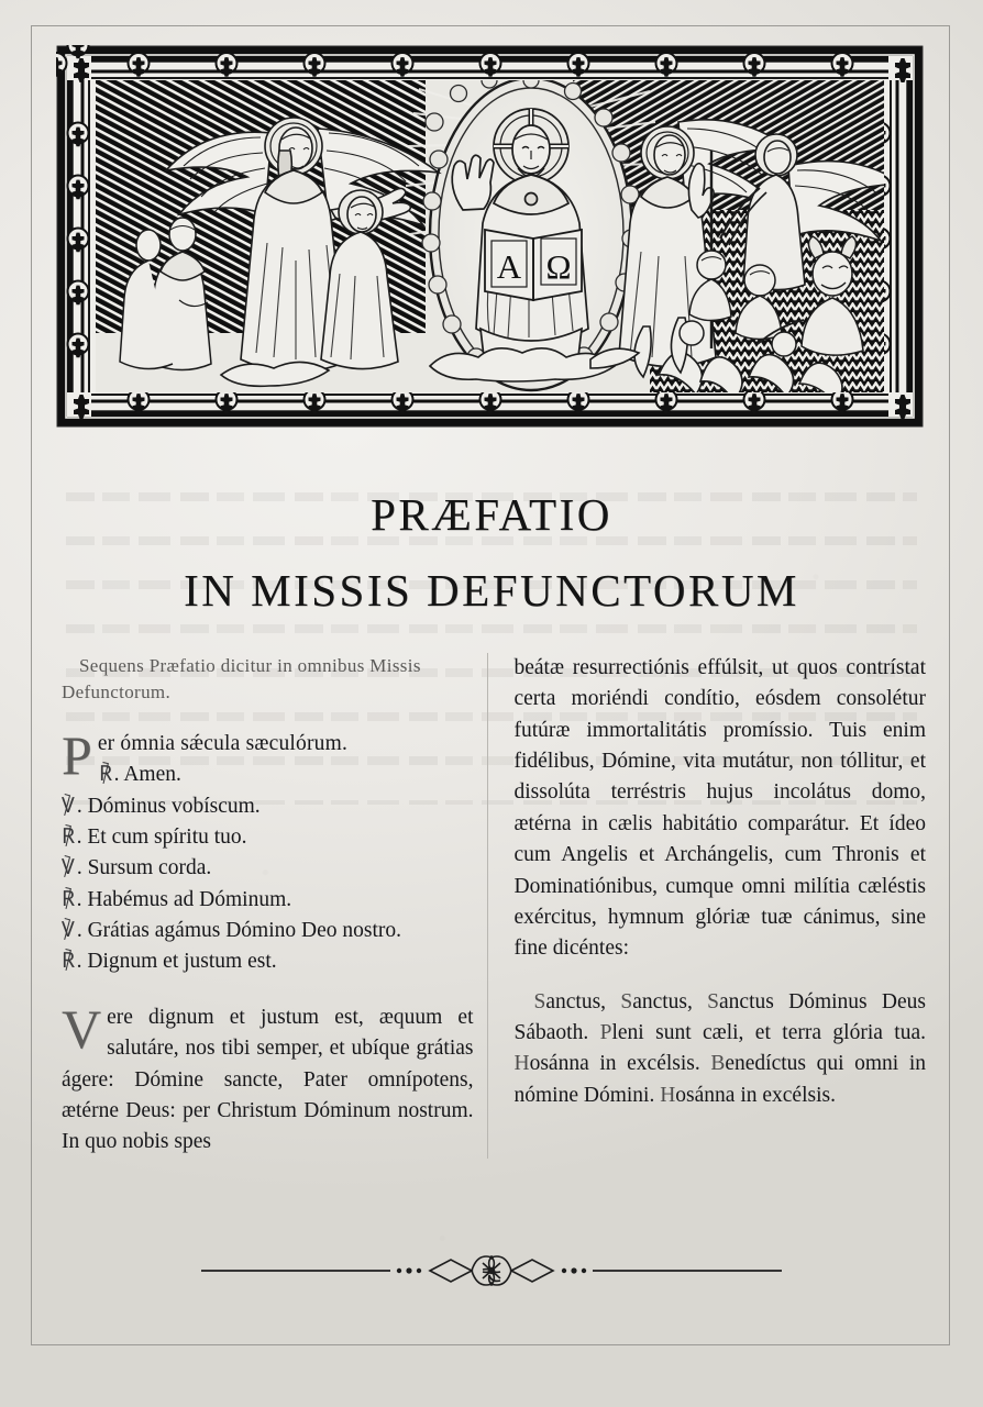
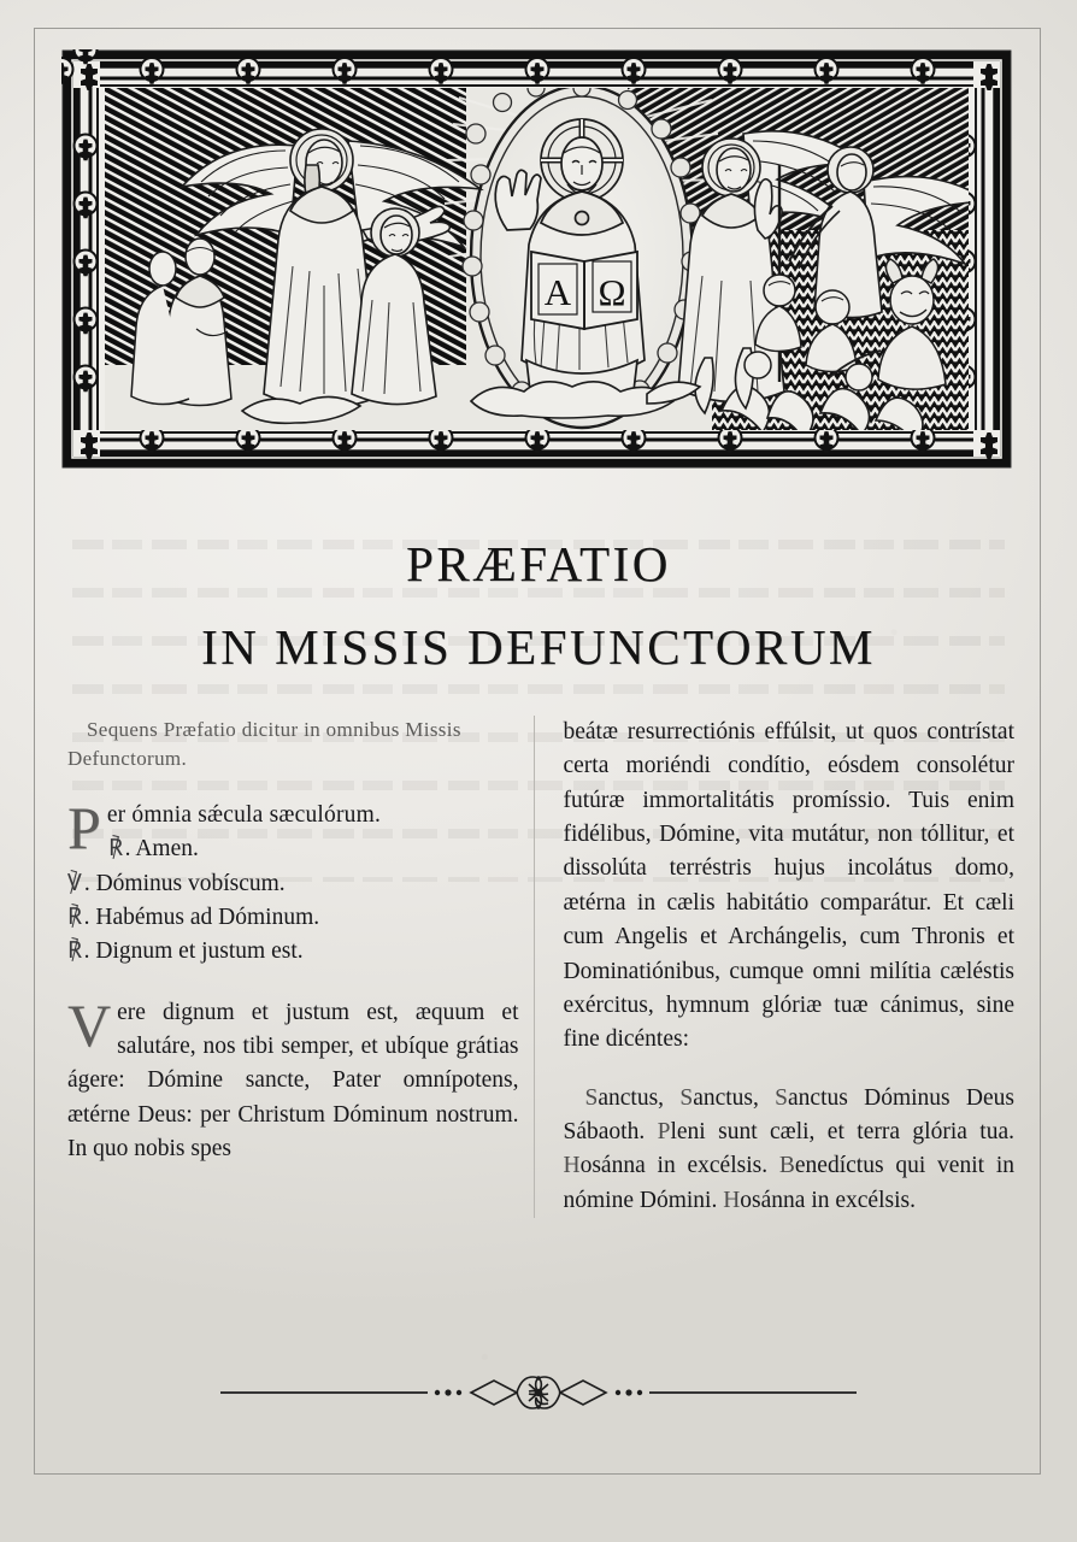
  A
  Ω
  PRÆFATIO
  IN MISSIS DEFUNCTORUM
  Sequens Præfatio dicitur in omnibus Missis Defunctorum.
  P
  er ómnia sǽcula sæculórum.
  ℟. Amen.
  ℣. Dóminus vobíscum.
- ℟. Et cum spíritu tuo.
- ℣. Sursum corda.
  ℟. Habémus ad Dóminum.
- ℣. Grátias agámus Dómino Deo nostro.
  ℟. Dignum et justum est.
  V
  ere dignum et justum est, æquum et salutáre, nos tibi semper, et ubíque grátias ágere: Dómine sancte, Pater omnípotens, ætérne Deus: per Christum Dóminum nostrum. In quo nobis spes
- beátæ resurrectiónis effúlsit, ut quos contrístat certa moriéndi condítio, eósdem consolétur futúræ immortalitátis promíssio. Tuis enim fidélibus, Dómine, vita mutátur, non tóllitur, et dissolúta terréstris hujus incolátus domo, ætérna in cælis habitátio comparátur. Et ídeo cum Angelis et Archángelis, cum Thronis et Dominatiónibus, cumque omni milítia cæléstis exércitus, hymnum glóriæ tuæ cánimus, sine fine dicéntes:
+ beátæ resurrectiónis effúlsit, ut quos contrístat certa moriéndi condítio, eósdem consolétur futúræ immortalitátis promíssio. Tuis enim fidélibus, Dómine, vita mutátur, non tóllitur, et dissolúta terréstris hujus incolátus domo, ætérna in cælis habitátio comparátur. Et cæli cum Angelis et Archángelis, cum Thronis et Dominatiónibus, cumque omni milítia cæléstis exércitus, hymnum glóriæ tuæ cánimus, sine fine dicéntes:
- Sanctus, Sanctus, Sanctus Dóminus Deus Sábaoth. Pleni sunt cæli, et terra glória tua. Hosánna in excélsis. Benedíctus qui omni in nómine Dómini. Hosánna in excélsis.
+ Sanctus, Sanctus, Sanctus Dóminus Deus Sábaoth. Pleni sunt cæli, et terra glória tua. Hosánna in excélsis. Benedíctus qui venit in nómine Dómini. Hosánna in excélsis.
